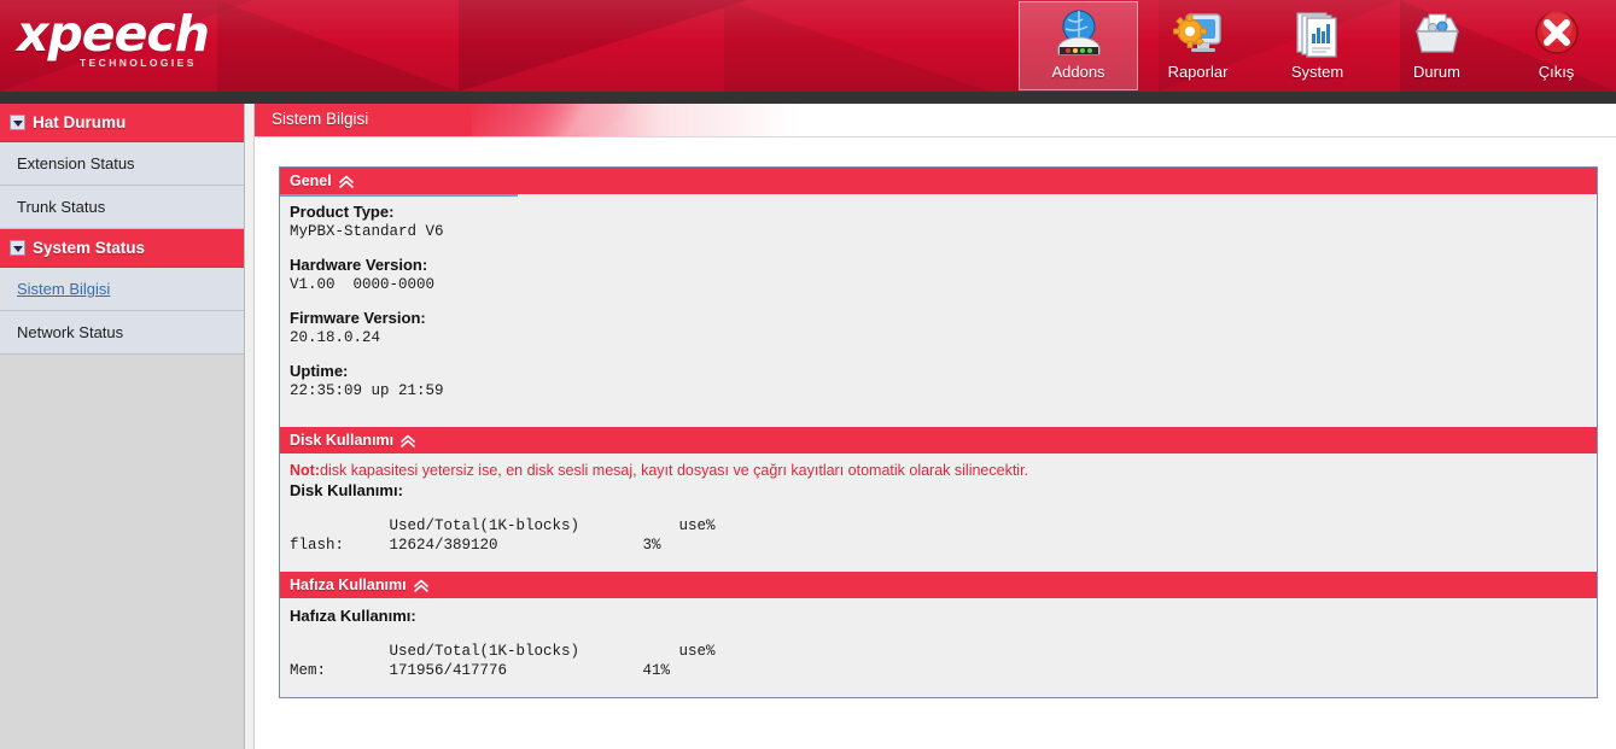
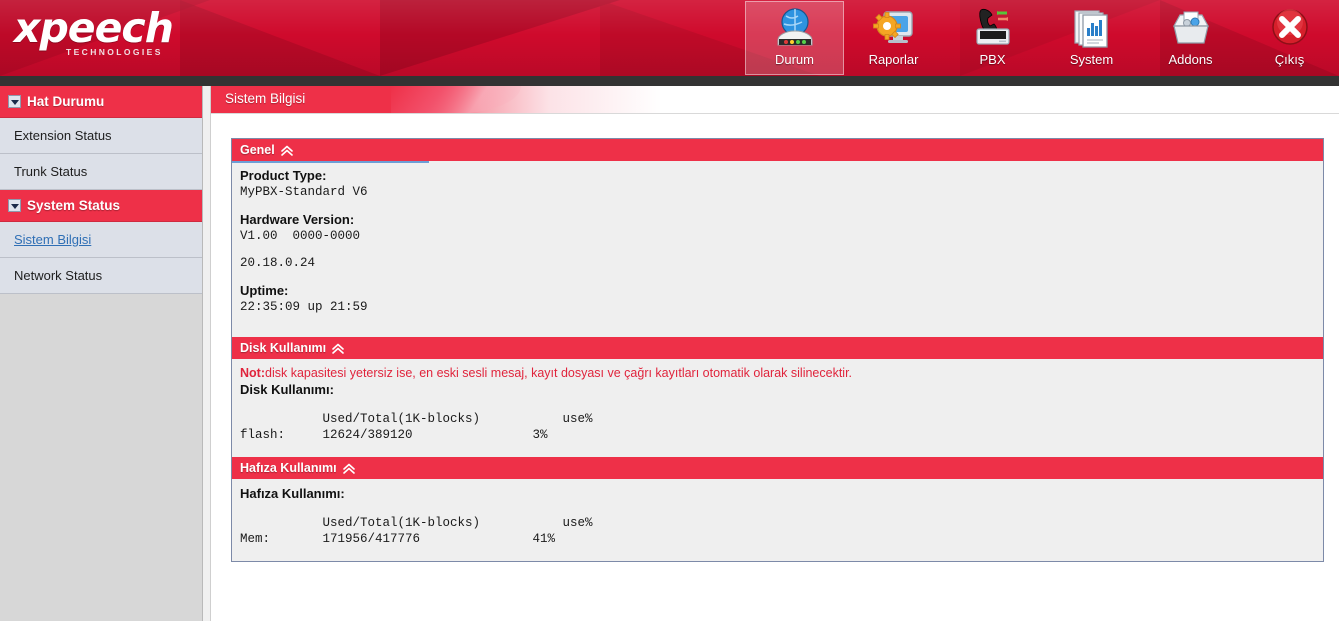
  xpeech
  TECHNOLOGIES
- Addons
+ Durum
  Raporlar
+ PBX
  System
- Durum
+ Addons
  Çıkış
  Hat Durumu
  Extension Status
  Trunk Status
  System Status
  Sistem Bilgisi
  Network Status
  Sistem Bilgisi
  Genel
  Product Type:
  MyPBX-Standard V6
  Hardware Version:
  V1.00 0000-0000
- Firmware Version:
  20.18.0.24
  Uptime:
  22:35:09 up 21:59
  Disk Kullanımı
- Not:disk kapasitesi yetersiz ise, en disk sesli mesaj, kayıt dosyası ve çağrı kayıtları otomatik olarak silinecektir.
+ Not:disk kapasitesi yetersiz ise, en eski sesli mesaj, kayıt dosyası ve çağrı kayıtları otomatik olarak silinecektir.
  Disk Kullanımı:
  Used/Total(1K-blocks) use%
  flash: 12624/389120 3%
  Hafıza Kullanımı
  Hafıza Kullanımı:
  Used/Total(1K-blocks) use%
  Mem: 171956/417776 41%
